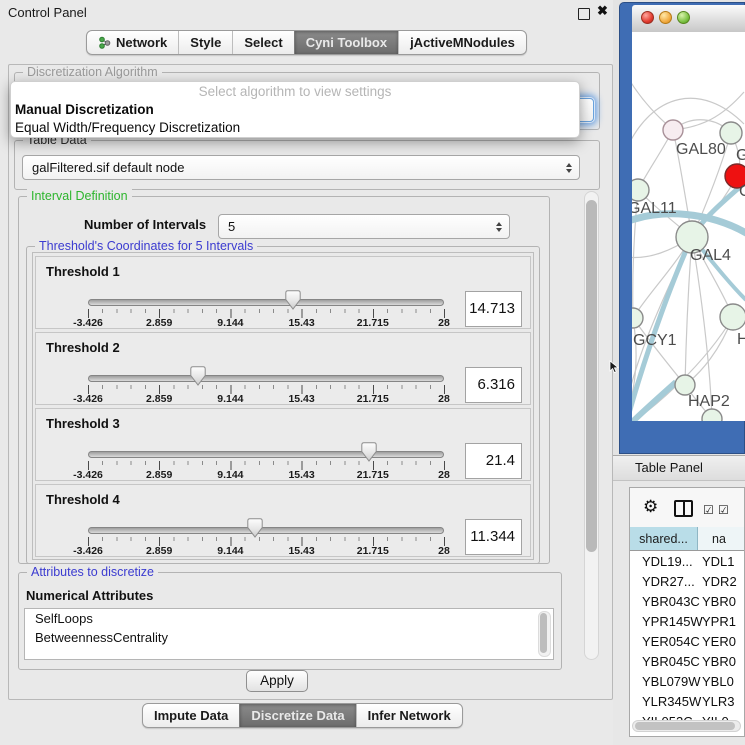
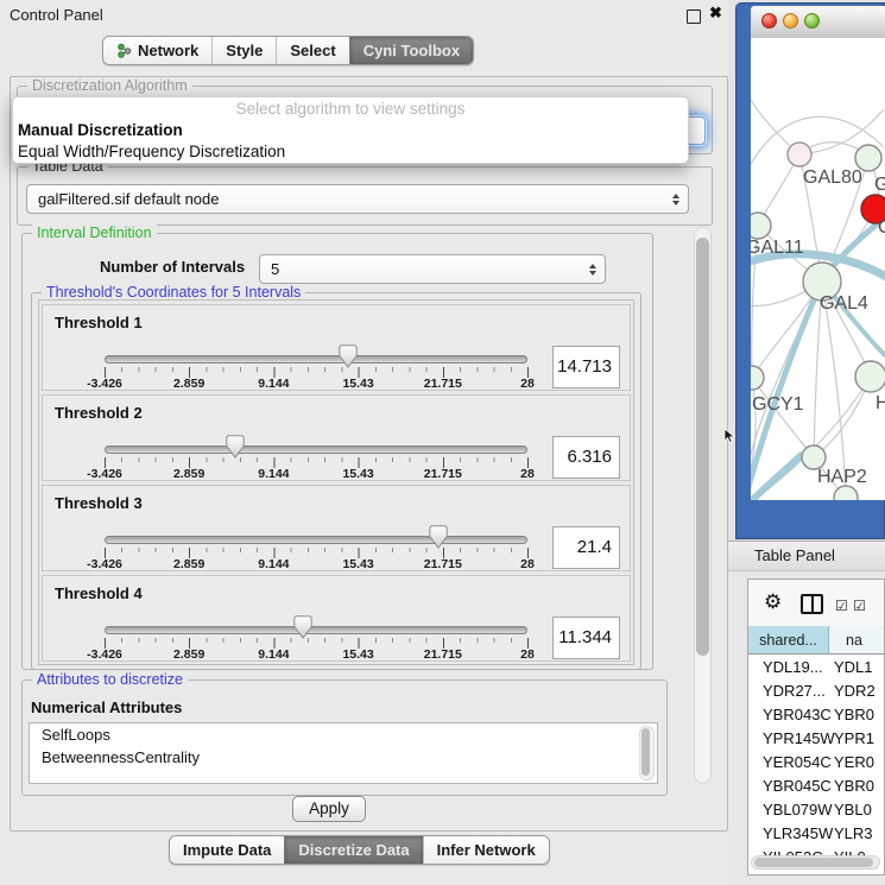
  Control Panel
  ✖
  Network
  Style
  Select
  Cyni Toolbox
- jActiveMNodules
  Discretization Algorithm
  Table Data
  galFiltered.sif default node
  Select algorithm to view settings
  Manual Discretization
  Equal Width/Frequency Discretization
  Interval Definition
  Number of Intervals
  5
  Threshold's Coordinates for 5 Intervals
  Threshold 1
  -3.426
  2.859
  9.144
  15.43
  21.715
  28
  14.713
  Threshold 2
  -3.426
  2.859
  9.144
  15.43
  21.715
  28
  6.316
  Threshold 3
  -3.426
  2.859
  9.144
  15.43
  21.715
  28
  21.4
  Threshold 4
  -3.426
  2.859
  9.144
  15.43
  21.715
  28
  11.344
  Attributes to discretize
  Numerical Attributes
  SelfLoops
  BetweennessCentrality
  Apply
  Impute Data
  Discretize Data
  Infer Network
  GAL80
  GAL11
  GAL4
  GCY1
  H
  HAP2
  Table Panel
  ⚙
  ☑
  ☑
  shared...
  na
  YDL19...
  YDL1
  YDR27...
  YDR2
  YBR043C
  YBR0
  YPR145W
  YPR1
  YER054C
  YER0
  YBR045C
  YBR0
  YBL079W
  YBL0
  YLR345W
  YLR3
